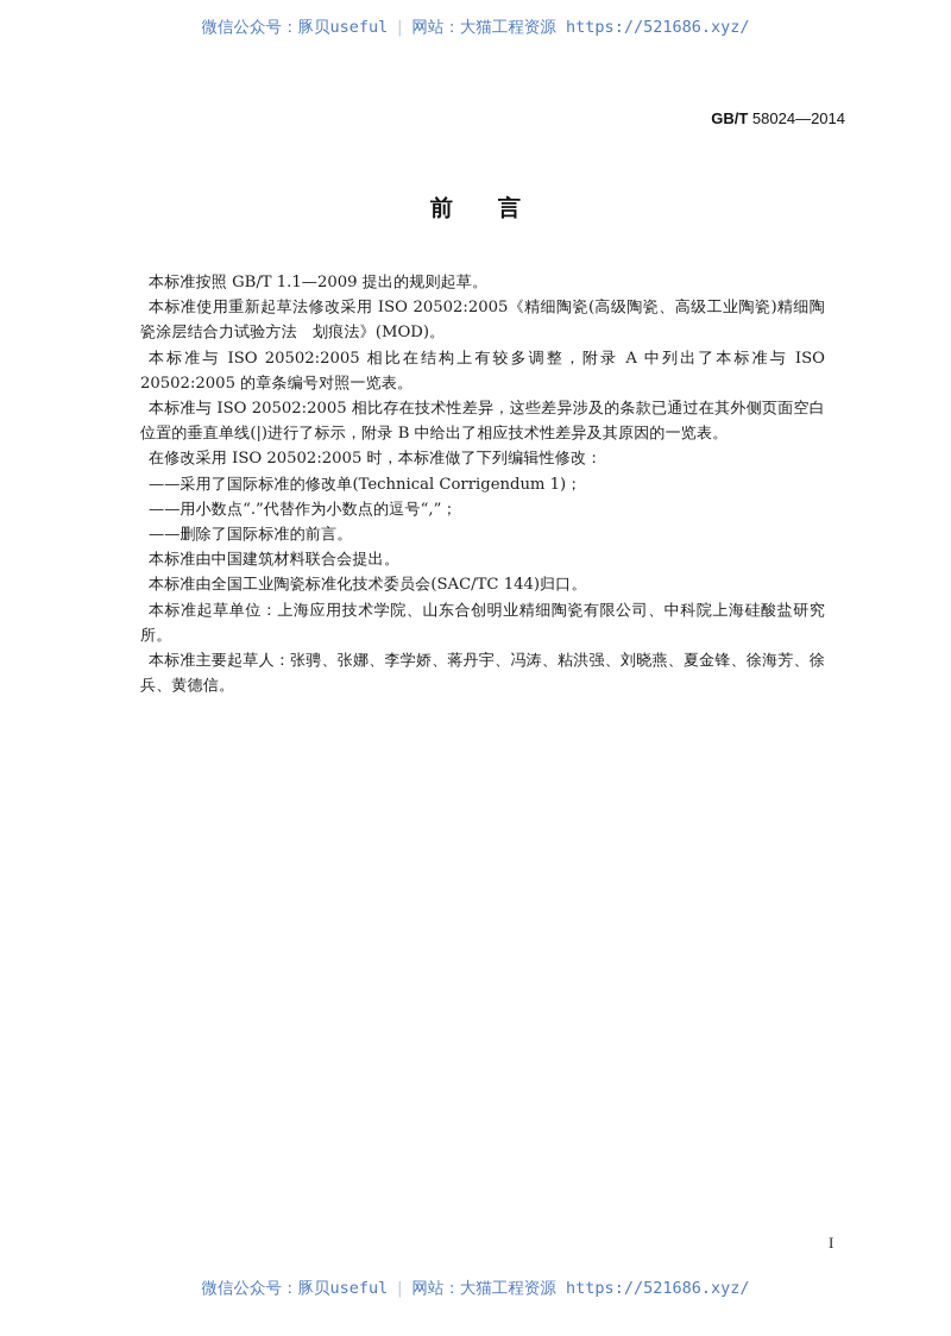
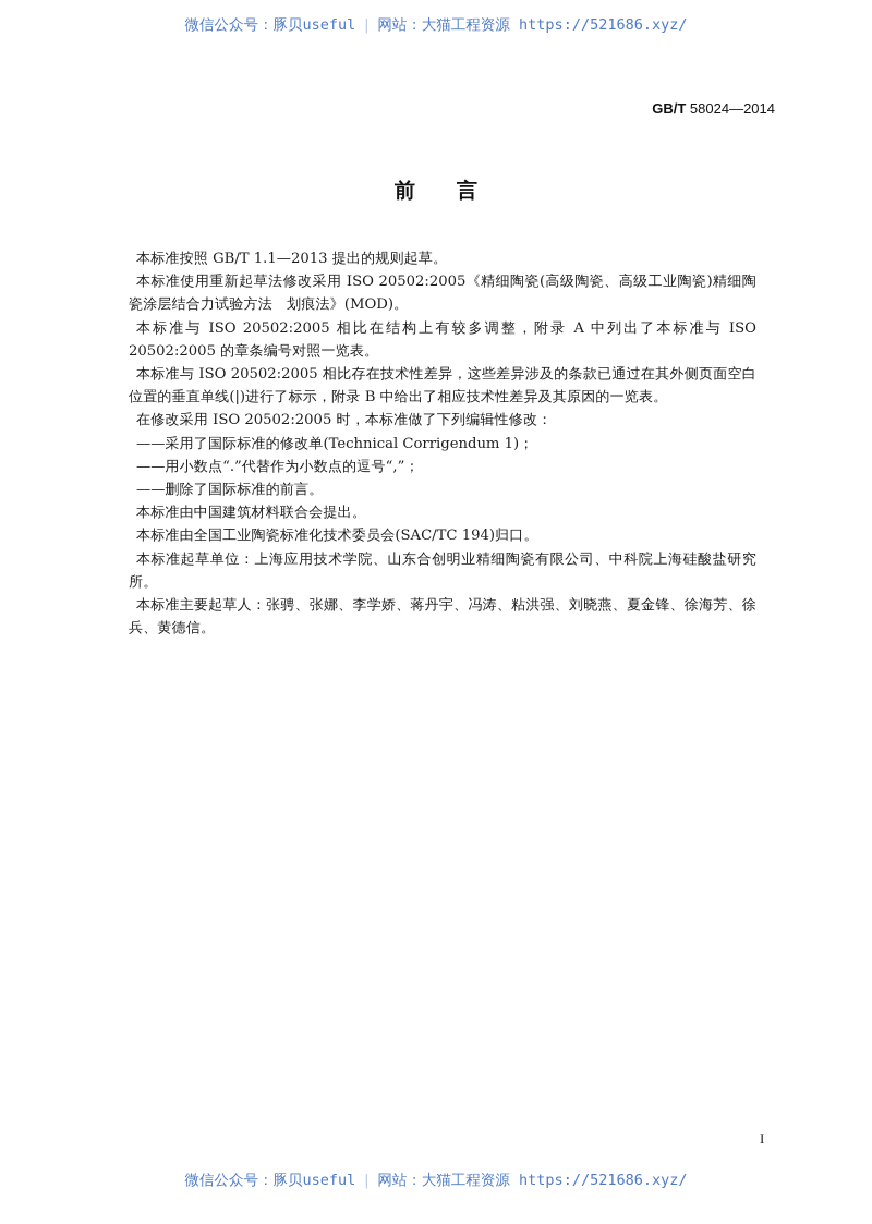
  微信公众号：豚贝useful | 网站：大猫工程资源 https://521686.xyz/
  GB/T 58024—2014
  前言
- 本标准按照 GB/T 1.1—2009 提出的规则起草。
+ 本标准按照 GB/T 1.1—2013 提出的规则起草。
  本标准使用重新起草法修改采用 ISO 20502:2005《精细陶瓷(高级陶瓷、高级工业陶瓷)精细陶瓷涂层结合力试验方法 划痕法》(MOD)。
  本标准与 ISO 20502:2005 相比在结构上有较多调整，附录 A 中列出了本标准与 ISO 20502:2005 的章条编号对照一览表。
  本标准与 ISO 20502:2005 相比存在技术性差异，这些差异涉及的条款已通过在其外侧页面空白位置的垂直单线(|)进行了标示，附录 B 中给出了相应技术性差异及其原因的一览表。
  在修改采用 ISO 20502:2005 时，本标准做了下列编辑性修改：
  ——采用了国际标准的修改单(Technical Corrigendum 1)；
  ——用小数点“.”代替作为小数点的逗号“,”；
  ——删除了国际标准的前言。
  本标准由中国建筑材料联合会提出。
- 本标准由全国工业陶瓷标准化技术委员会(SAC/TC 144)归口。
+ 本标准由全国工业陶瓷标准化技术委员会(SAC/TC 194)归口。
  本标准起草单位：上海应用技术学院、山东合创明业精细陶瓷有限公司、中科院上海硅酸盐研究所。
  本标准主要起草人：张骋、张娜、李学娇、蒋丹宇、冯涛、粘洪强、刘晓燕、夏金锋、徐海芳、徐兵、黄德信。
  I
  微信公众号：豚贝useful | 网站：大猫工程资源 https://521686.xyz/
